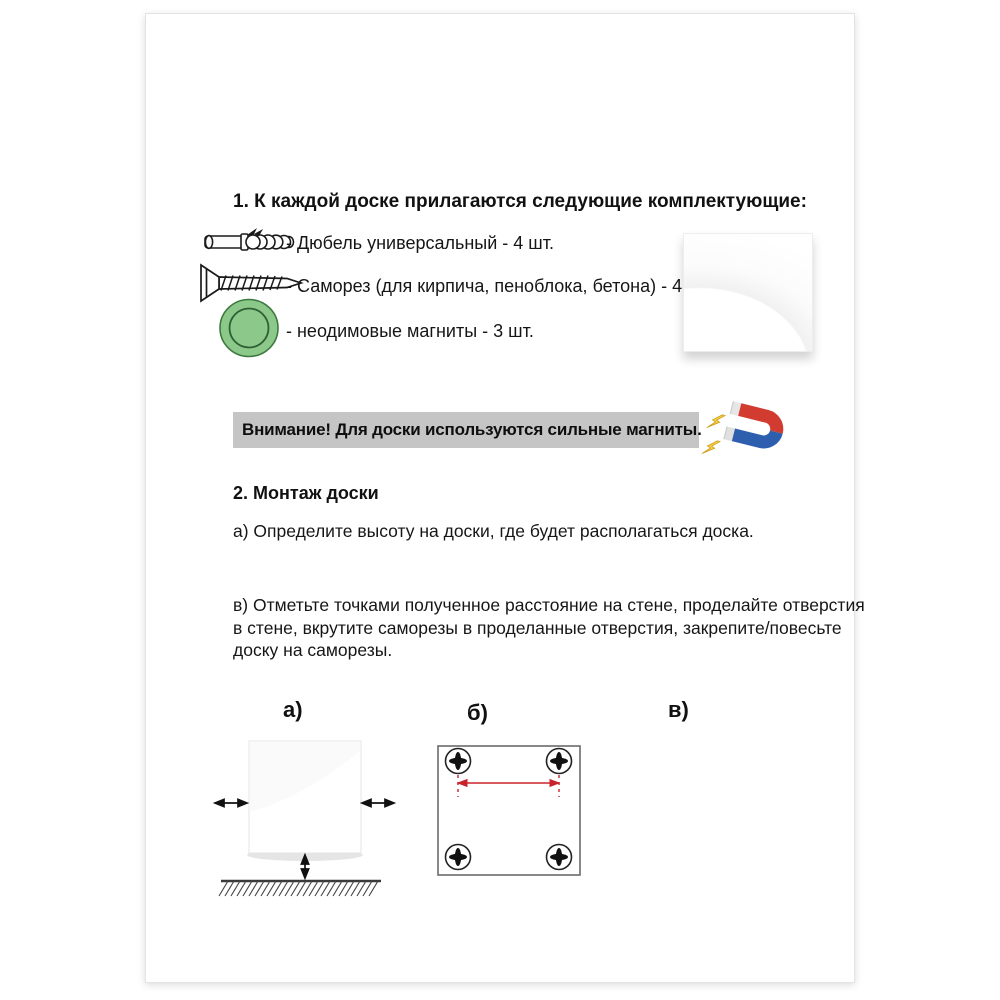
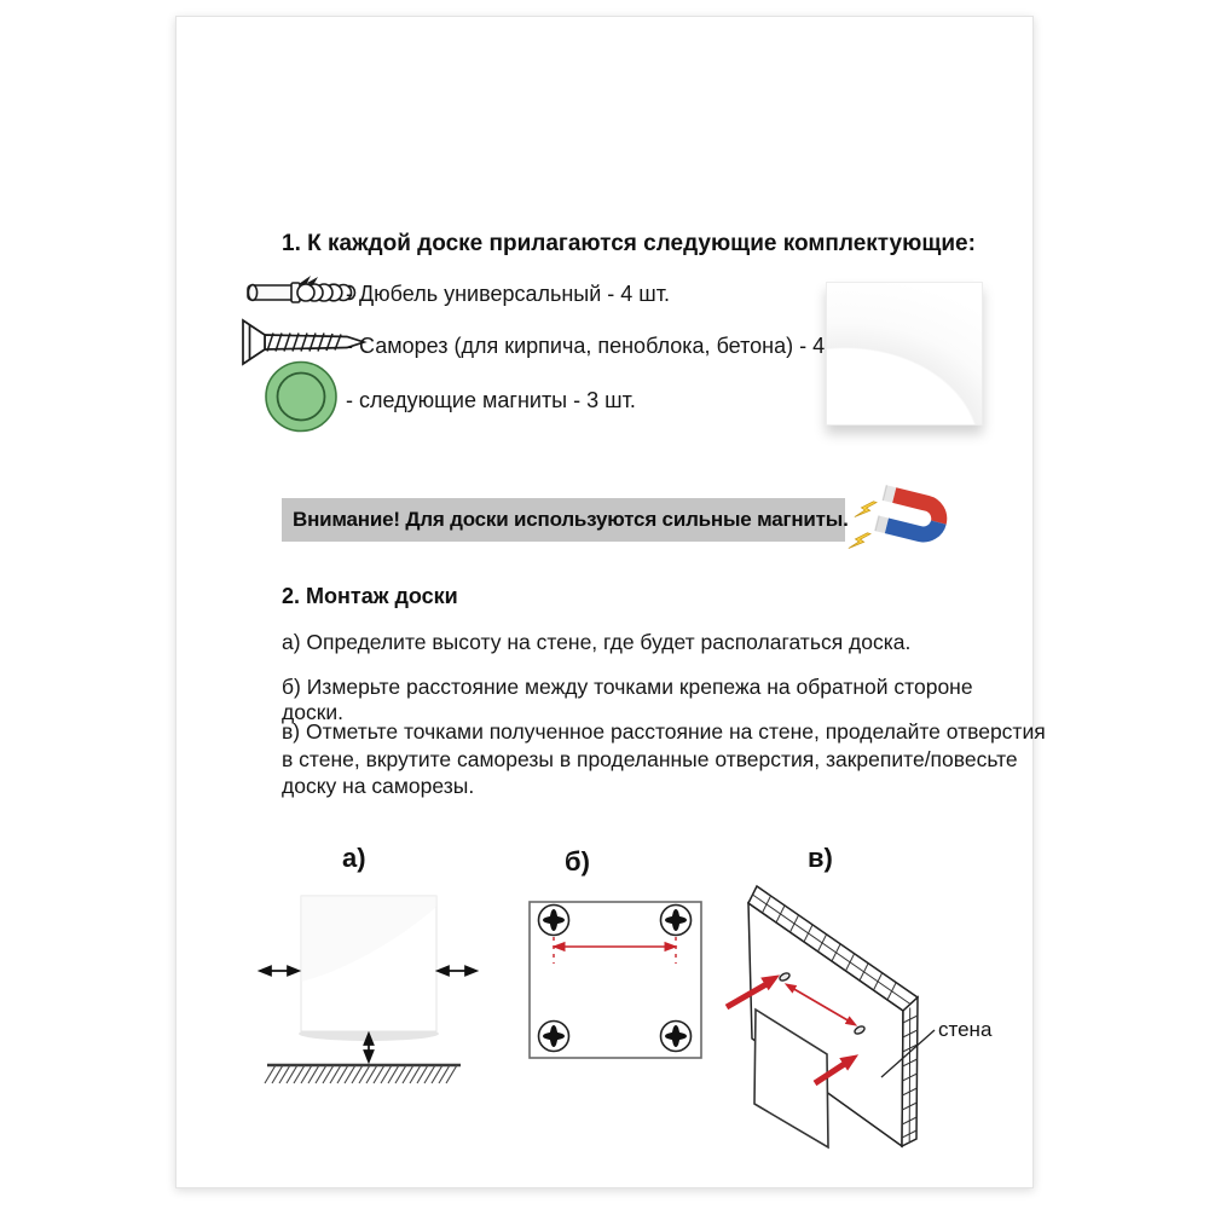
  1. К каждой доске прилагаются следующие комплектующие:
  - Дюбель универсальный - 4 шт.
  - Саморез (для кирпича, пеноблока, бетона) - 4
- - неодимовые магниты - 3 шт.
+ - следующие магниты - 3 шт.
  Внимание! Для доски используются сильные магниты.
  2. Монтаж доски
- а) Определите высоту на доски, где будет располагаться доска.
+ а) Определите высоту на стене, где будет располагаться доска.
+ б) Измерьте расстояние между точками крепежа на обратной стороне доски.
  в) Отметьте точками полученное расстояние на стене, проделайте отверстия в стене, вкрутите саморезы в проделанные отверстия, закрепите/повесьте доску на саморезы.
  а)
  б)
  в)
+ стена
